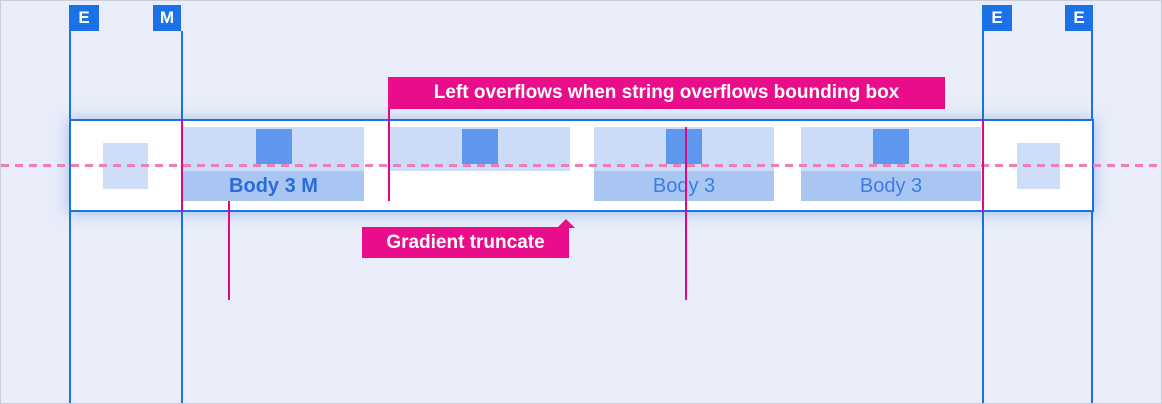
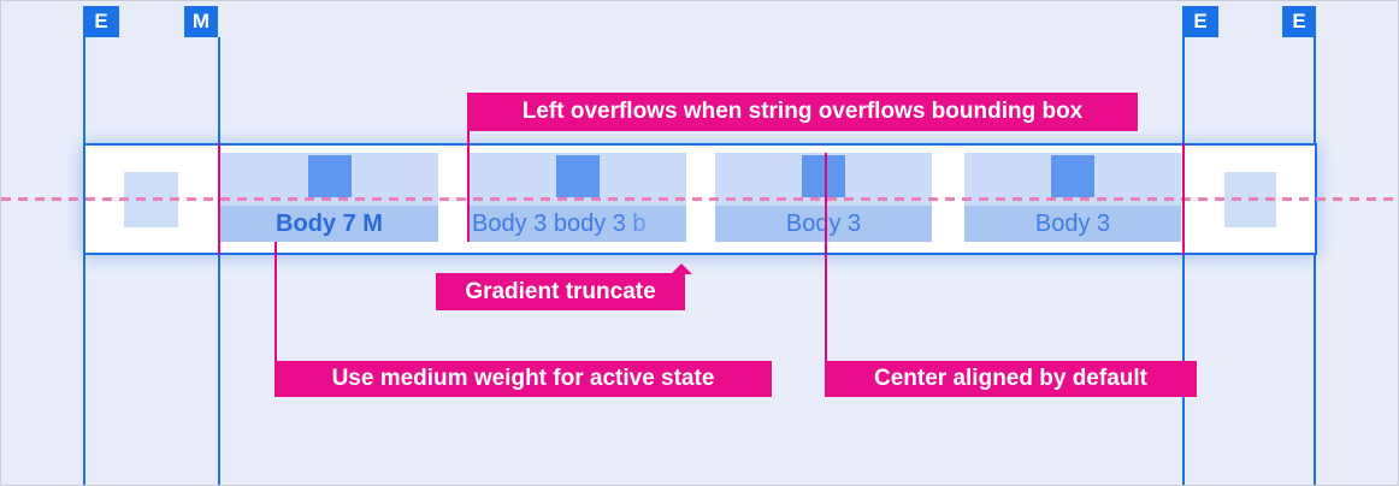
  E
  M
  E
  E
- Body 3 M
+ Body 7 M
+ Body 3 body 3 b
  Body 3
  Body 3
  Left overflows when string overflows bounding box
  Gradient truncate
+ Use medium weight for active state
+ Center aligned by default
